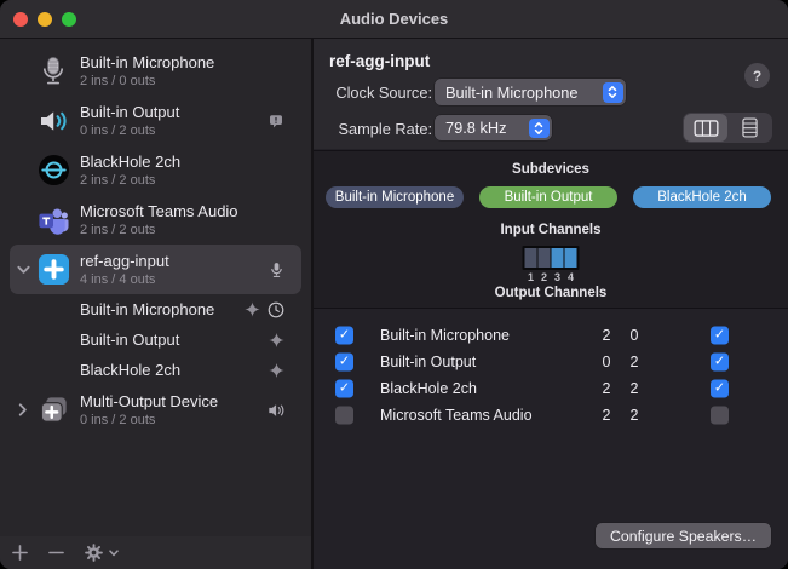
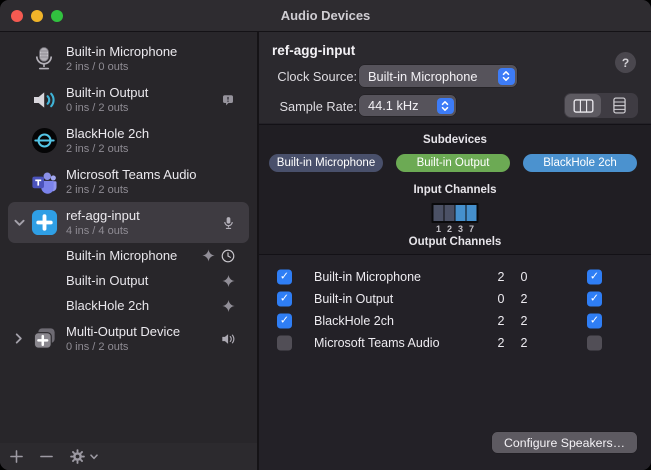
  Audio Devices
  Built-in Microphone
  2 ins / 0 outs
  Built-in Output
  0 ins / 2 outs
  BlackHole 2ch
  2 ins / 2 outs
  Microsoft Teams Audio
  2 ins / 2 outs
  ref-agg-input
  4 ins / 4 outs
  Built-in Microphone
  Built-in Output
  BlackHole 2ch
  Multi-Output Device
  0 ins / 2 outs
  ref-agg-input
  ?
  Clock Source:
  Built-in Microphone
  Sample Rate:
- 79.8 kHz
+ 44.1 kHz
  Subdevices
  Built-in Microphone
  Built-in Output
  BlackHole 2ch
  Input Channels
  1
  2
  3
- 4
+ 7
  Output Channels
  Built-in Microphone
  2
  0
  Built-in Output
  0
  2
  BlackHole 2ch
  2
  2
  Microsoft Teams Audio
  2
  2
  Configure Speakers…
